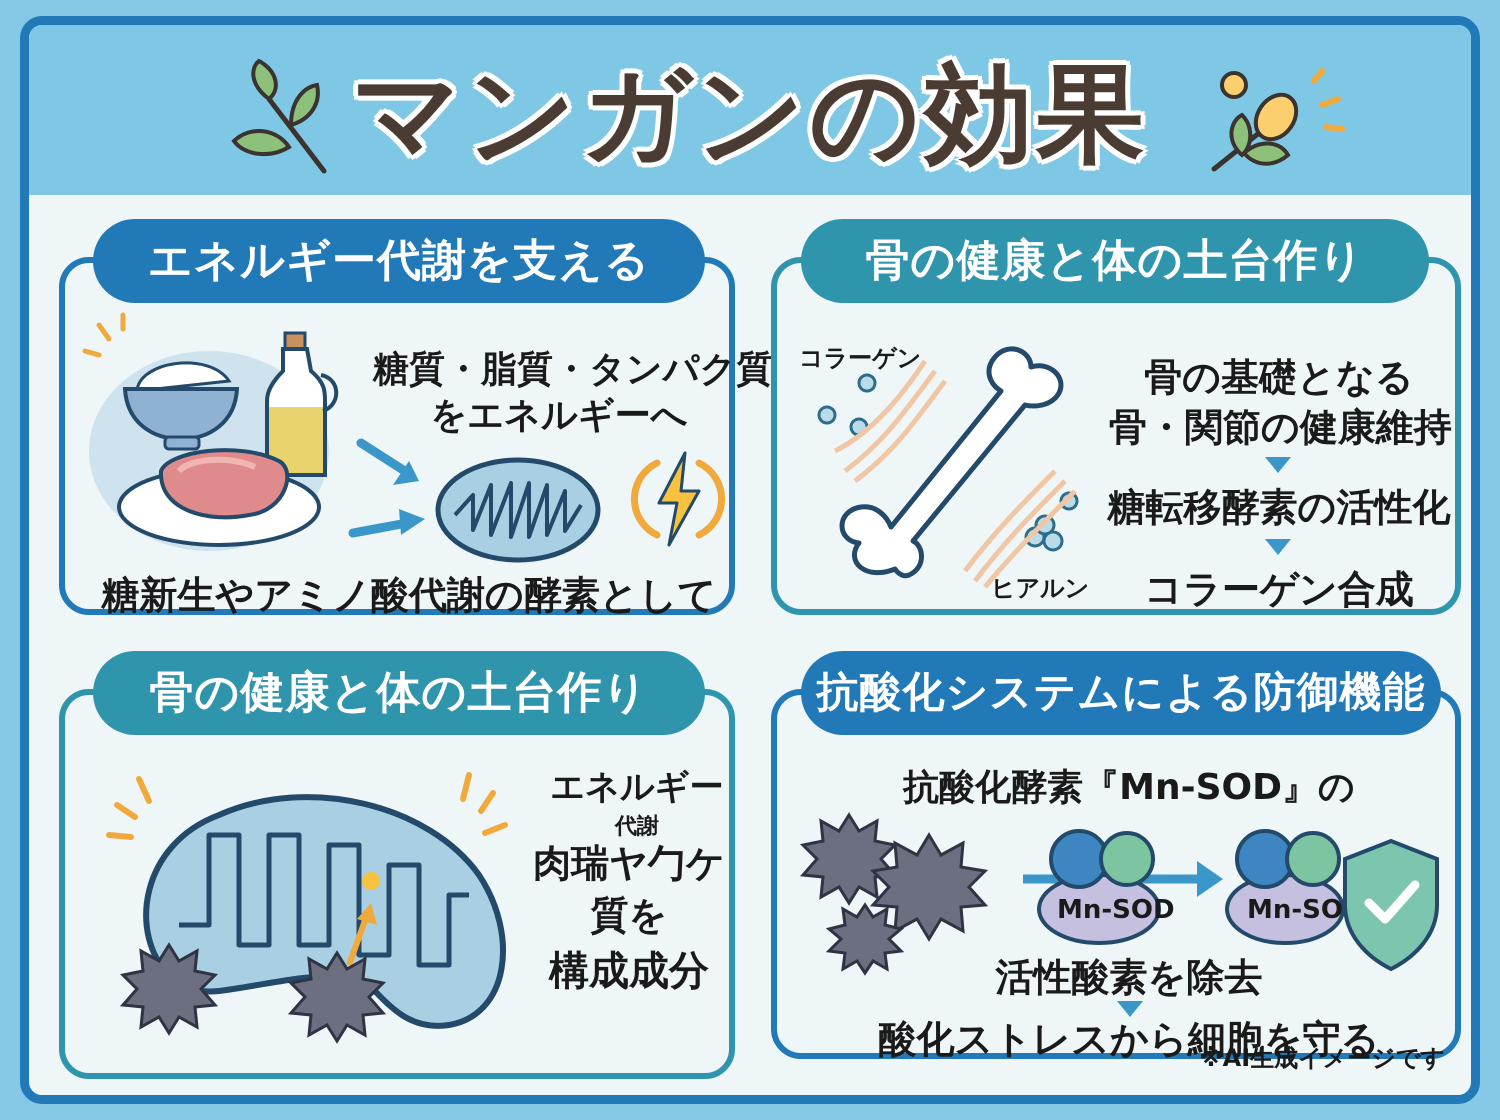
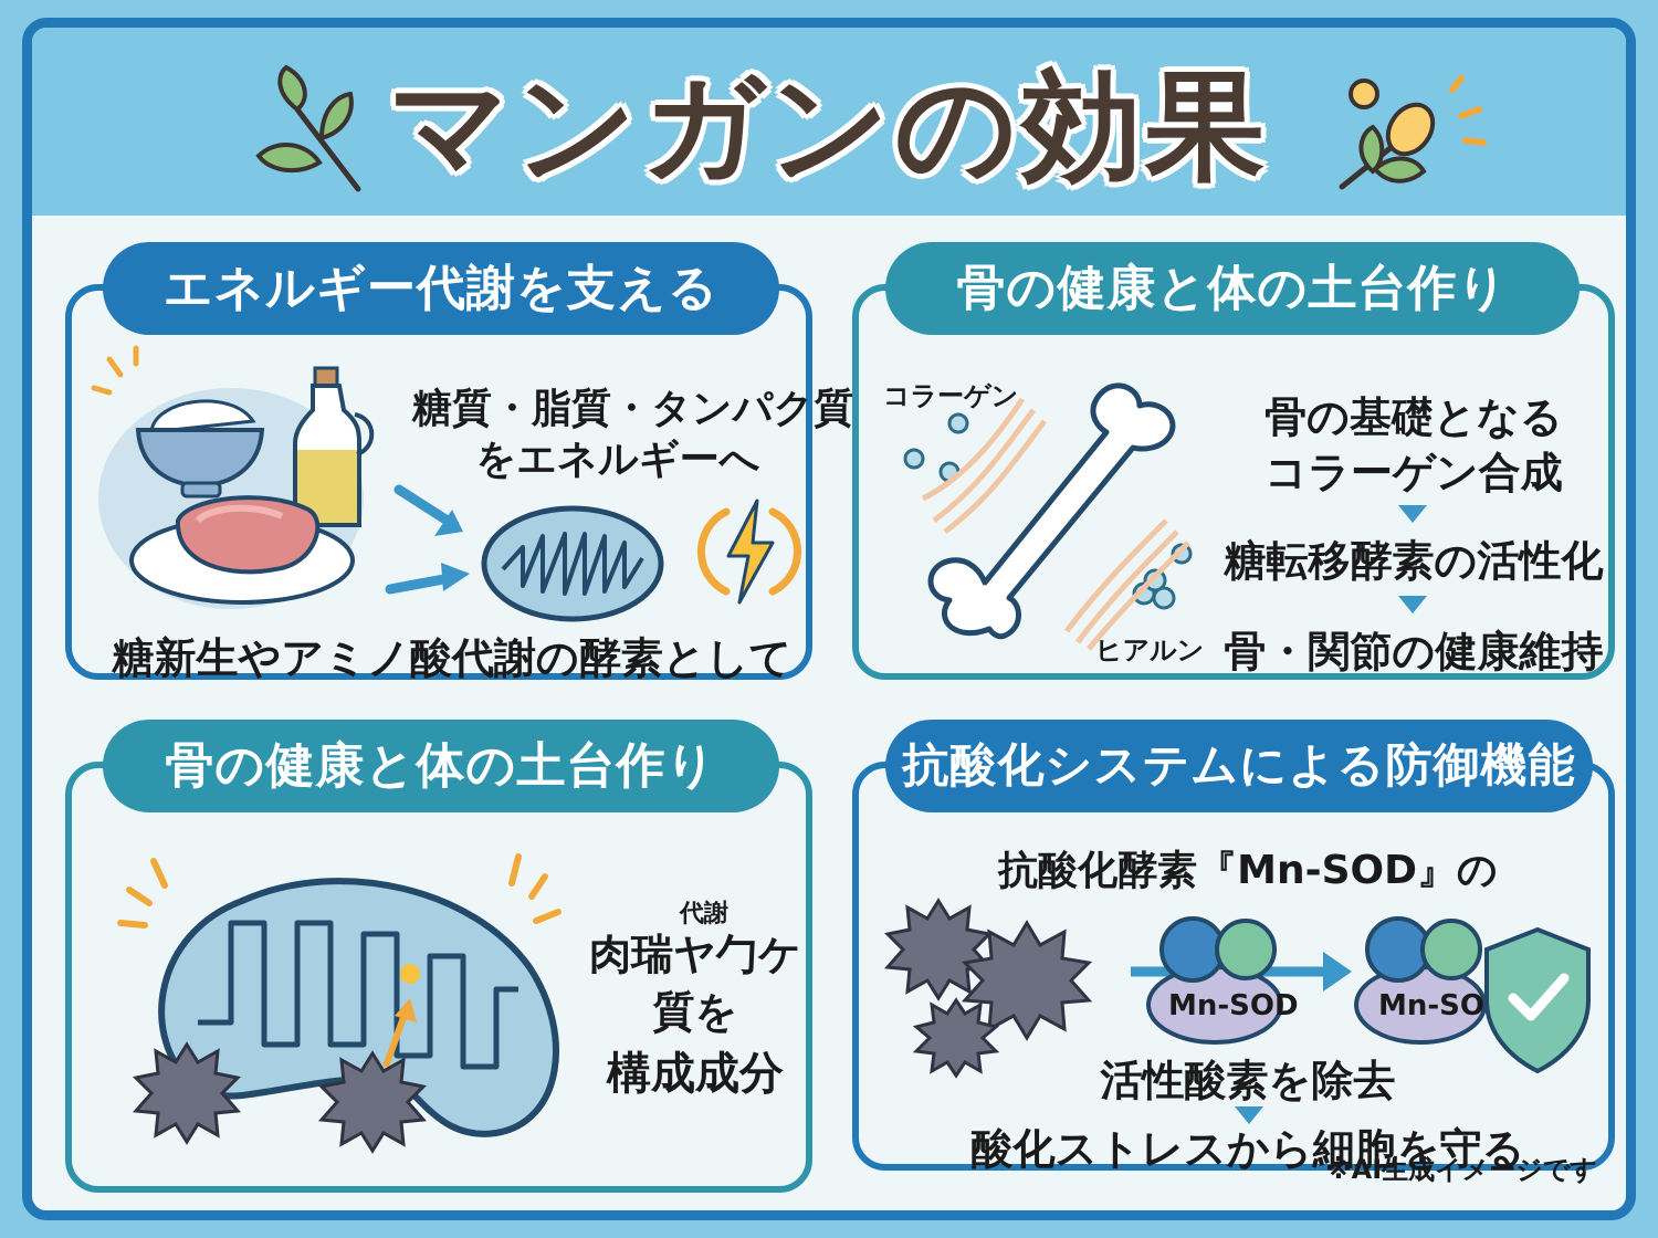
  マンガンの効果
  エネルギー代謝を支える
  糖質・脂質・タンパク質
  をエネルギーへ
  糖新生やアミノ酸代謝の酵素として
  骨の健康と体の土台作り
  コラーゲン
  ヒアルン
  骨の基礎となる
- 骨・関節の健康維持
+ コラーゲン合成
  糖転移酵素の活性化
- コラーゲン合成
+ 骨・関節の健康維持
  骨の健康と体の土台作り
- エネルギー
  代謝
  肉瑞ヤ勹ケ
  質を
  構成成分
  抗酸化システムによる防御機能
  抗酸化酵素『Mn-SOD』の
  Mn-SOD
  Mn-SO
  活性酸素を除去
  酸化ストレスから細胞を守る
  ※AI生成イメージです
